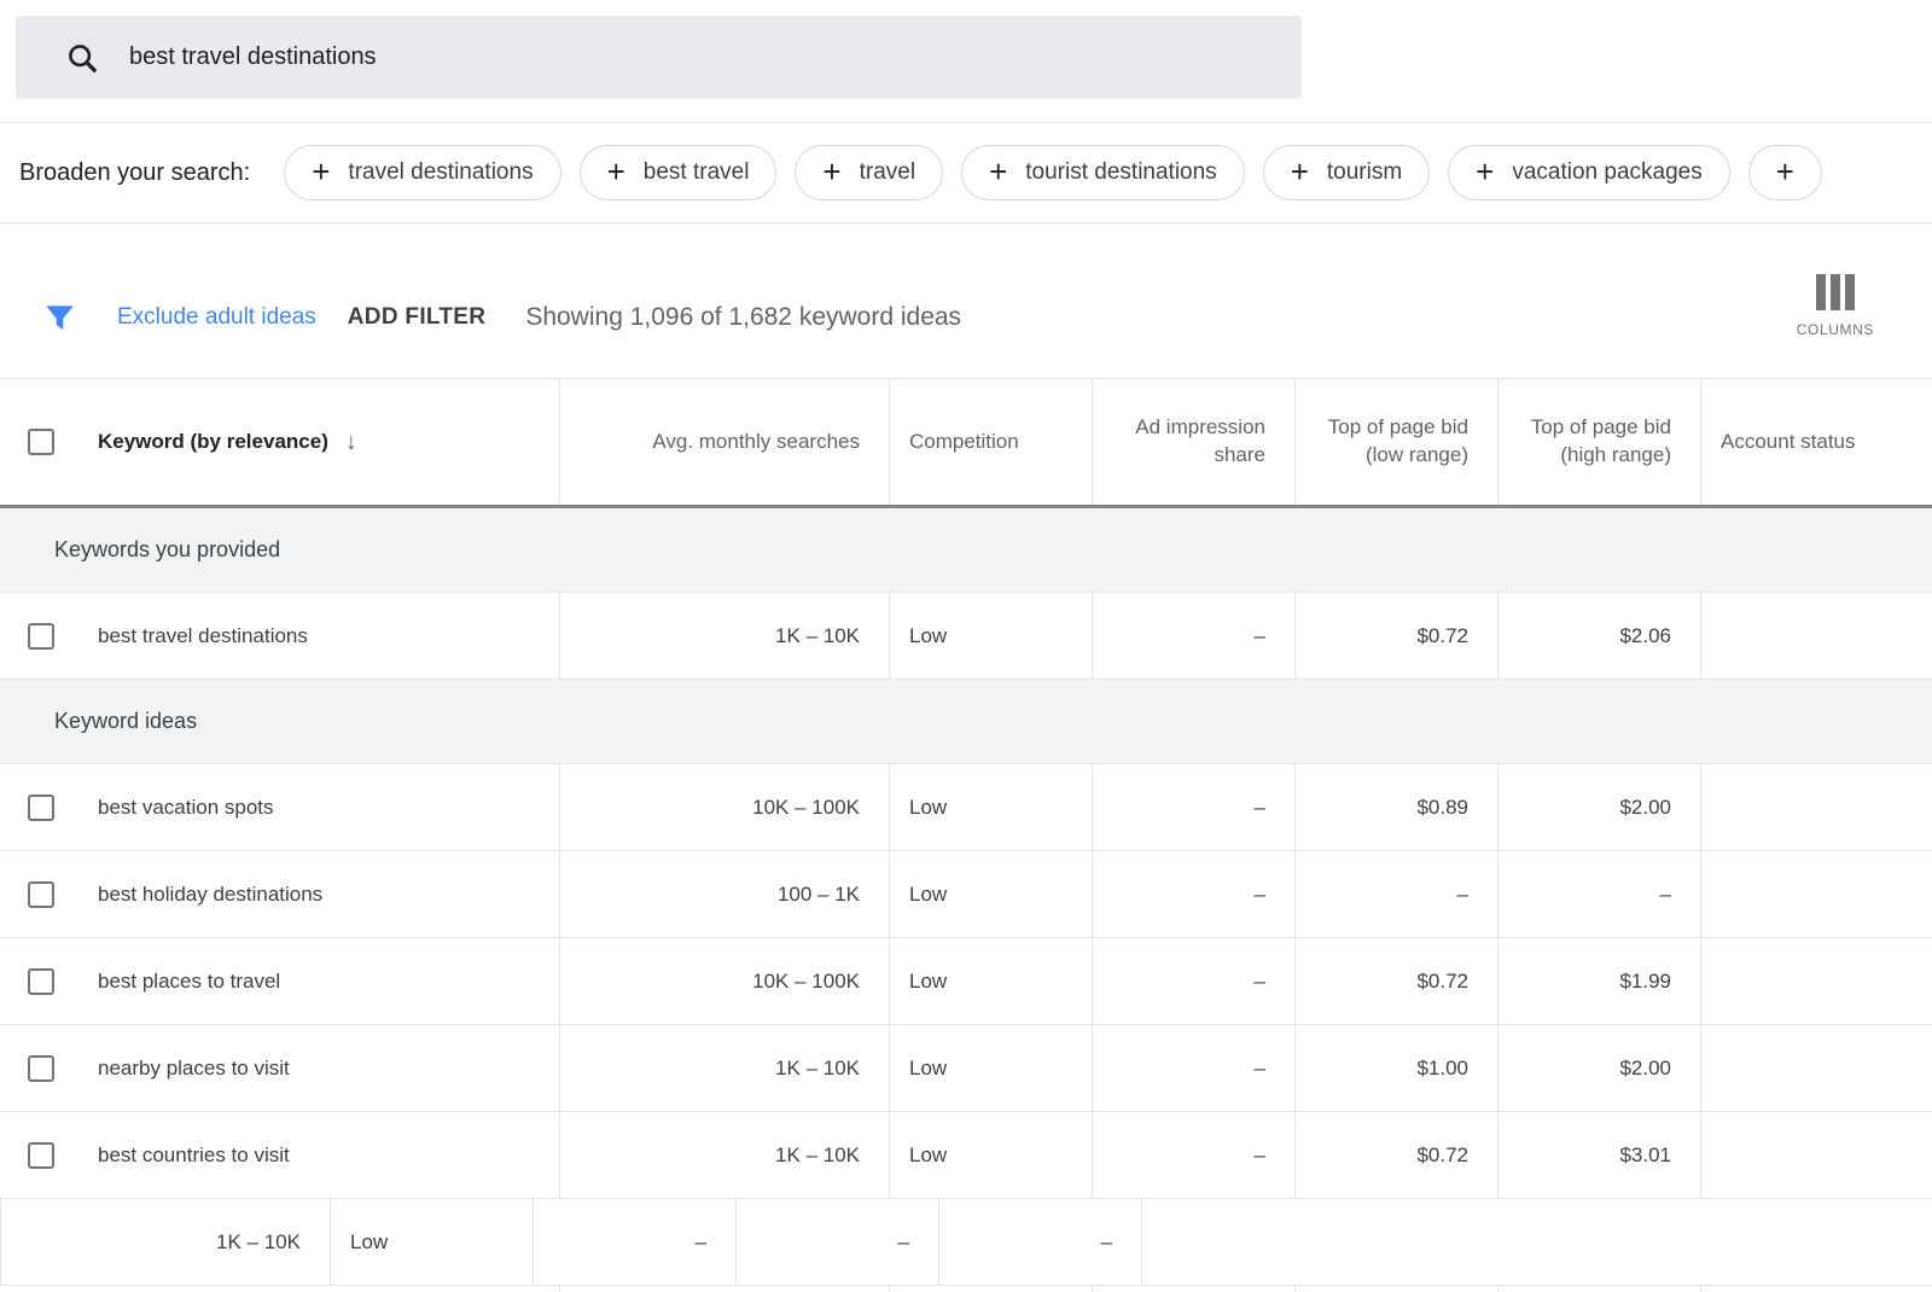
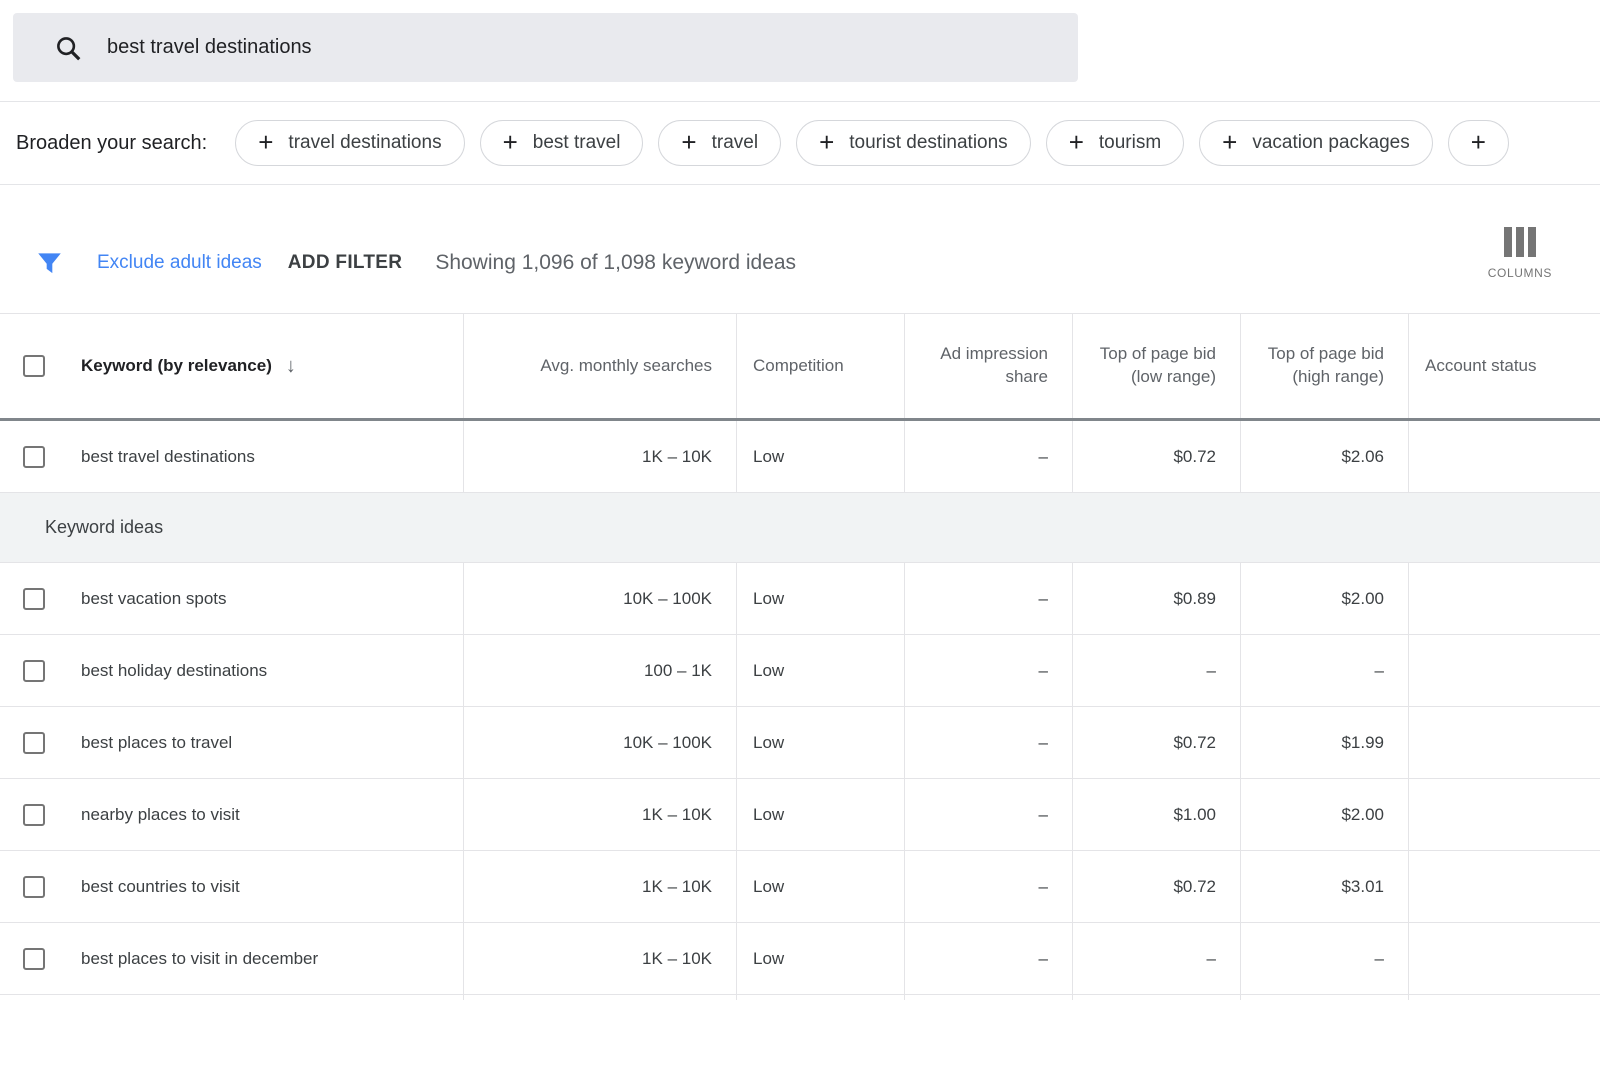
  best travel destinations
  Broaden your search:
  +
  travel destinations
  +
  best travel
  +
  travel
  +
  tourist destinations
  +
  tourism
  +
  vacation packages
  +
  Exclude adult ideas
  ADD FILTER
- Showing 1,096 of 1,682 keyword ideas
+ Showing 1,096 of 1,098 keyword ideas
  COLUMNS
  Keyword (by relevance)
  ↓
  Avg. monthly searches
  Competition
  Ad impression share
  Top of page bid (low range)
  Top of page bid (high range)
  Account status
- Keywords you provided
  best travel destinations
  1K – 10K
  Low
  –
  $0.72
  $2.06
  Keyword ideas
  best vacation spots
  10K – 100K
  Low
  –
  $0.89
  $2.00
  best holiday destinations
  100 – 1K
  Low
  –
  –
  –
  best places to travel
  10K – 100K
  Low
  –
  $0.72
  $1.99
  nearby places to visit
  1K – 10K
  Low
  –
  $1.00
  $2.00
  best countries to visit
  1K – 10K
  Low
  –
  $0.72
  $3.01
+ best places to visit in december
  1K – 10K
  Low
  –
  –
  –
